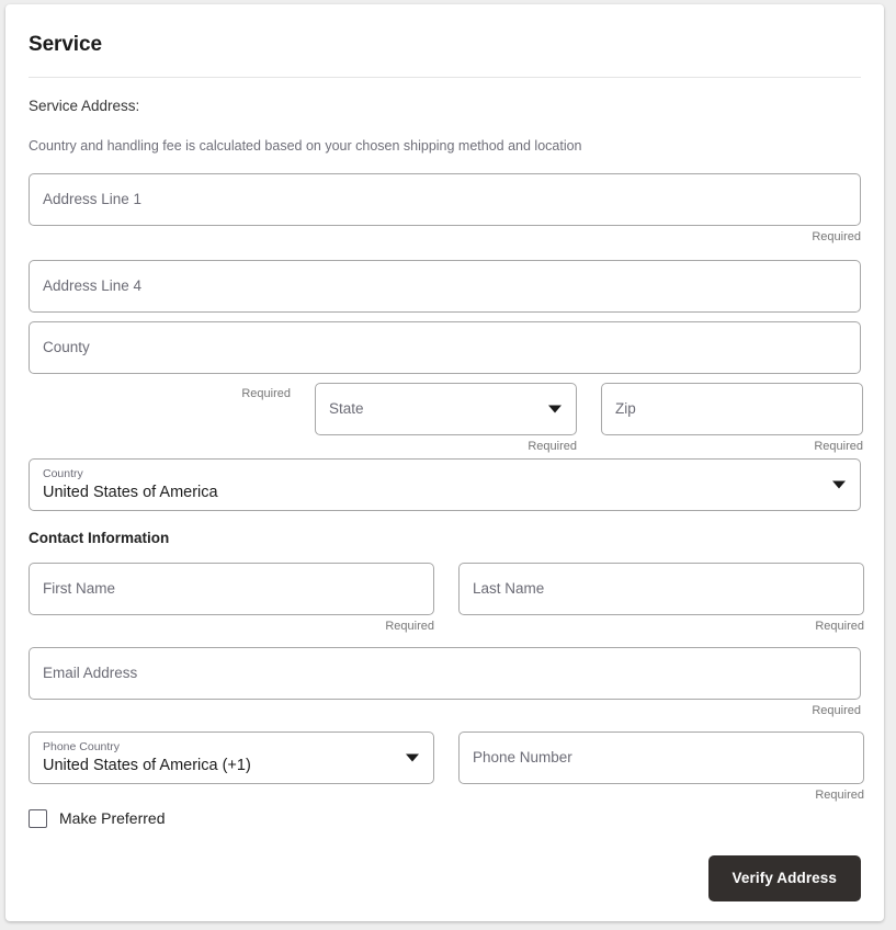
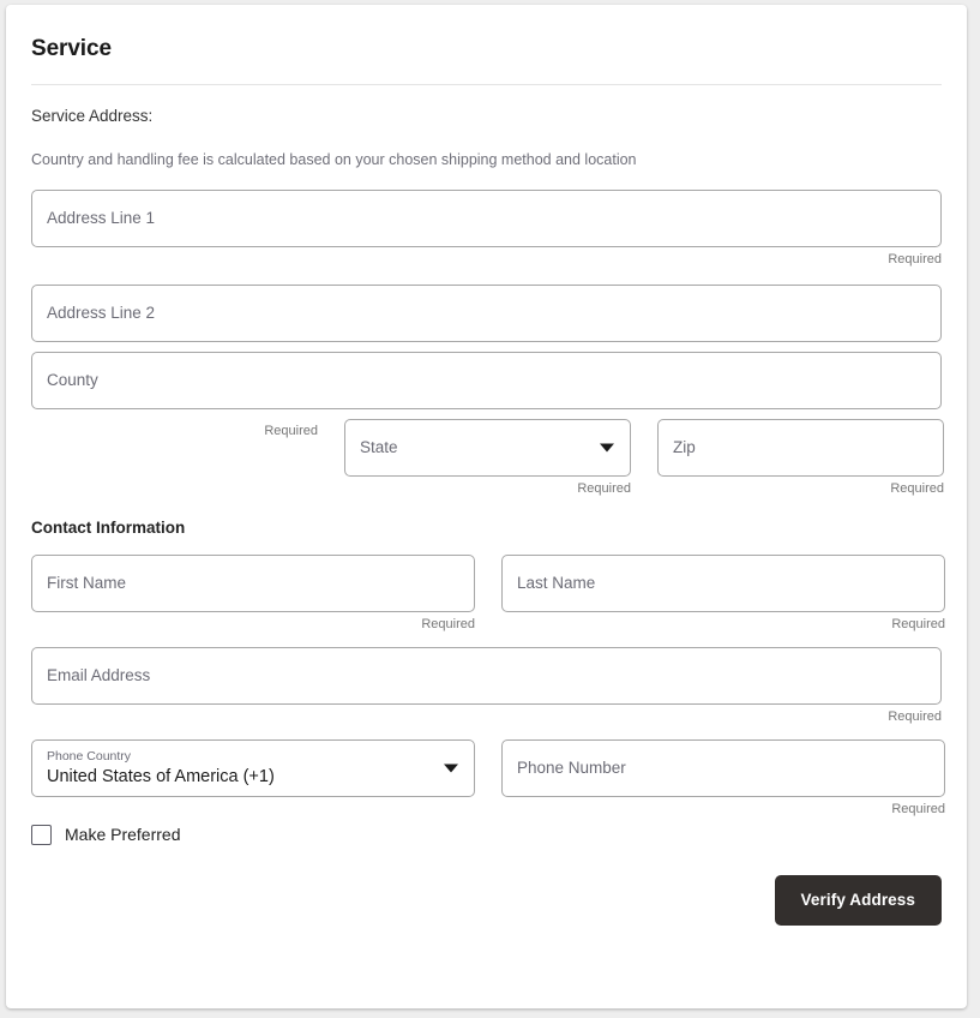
  Service
  Service Address:
  Country and handling fee is calculated based on your chosen shipping method and location
  Address Line 1
  Required
- Address Line 4
+ Address Line 2
  County
  Required
  State
  Required
  Zip
  Required
- Country
- United States of America
  Contact Information
  First Name
  Required
  Last Name
  Required
  Email Address
  Required
  Phone Country
  United States of America (+1)
  Phone Number
  Required
  Make Preferred
  Verify Address
